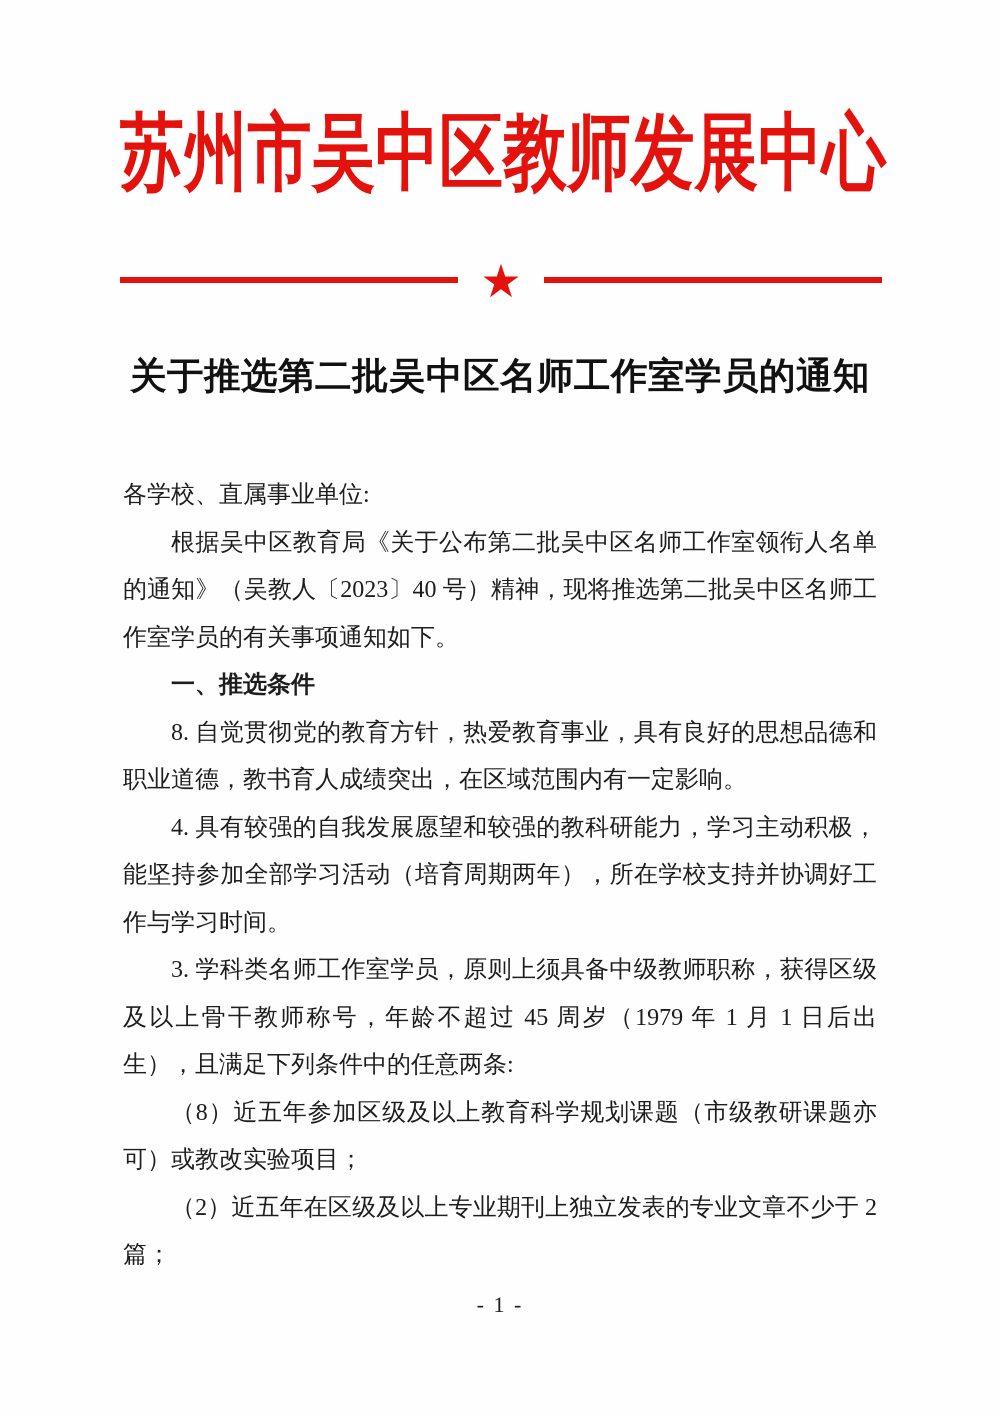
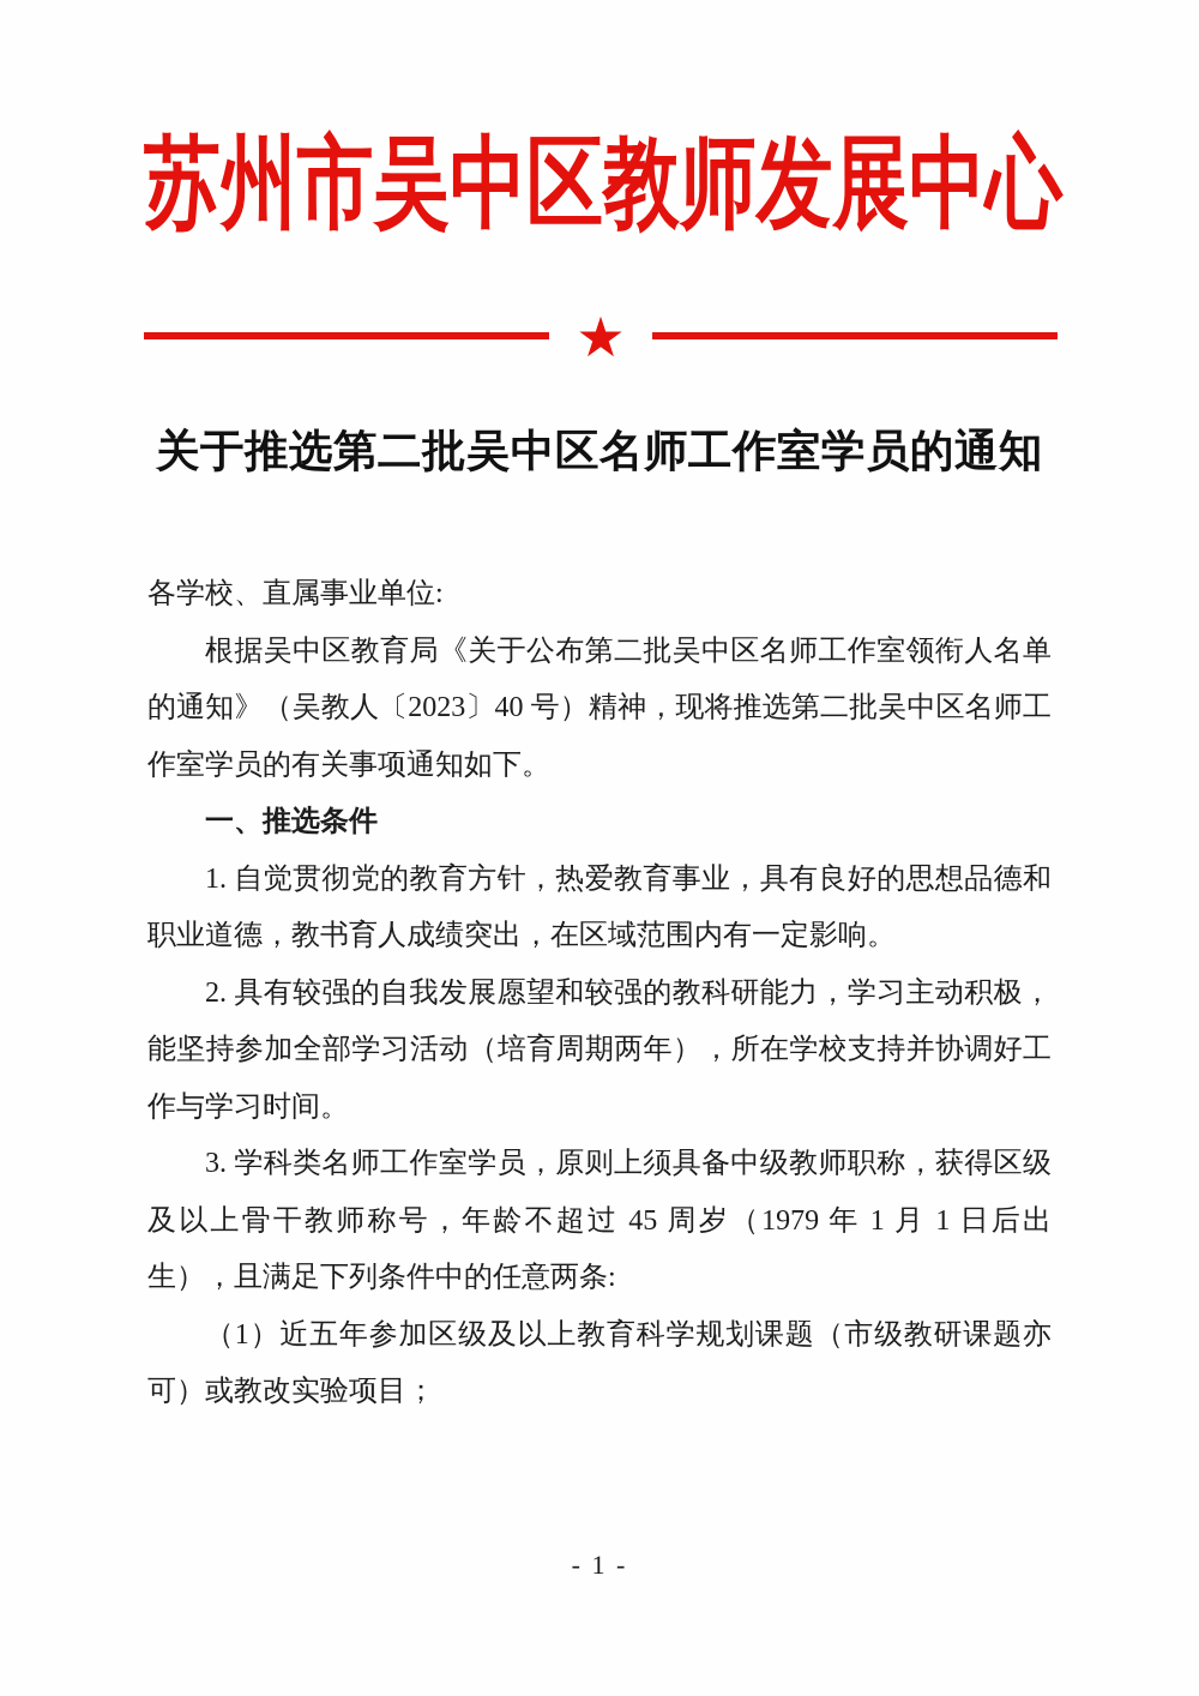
  苏州市吴中区教师发展中心
  ★
  关于推选第二批吴中区名师工作室学员的通知
  各学校、直属事业单位:
  根据吴中区教育局《关于公布第二批吴中区名师工作室领衔人名单的通知》（吴教人〔2023〕40 号）精神，现将推选第二批吴中区名师工作室学员的有关事项通知如下。
  一、推选条件
- 8. 自觉贯彻党的教育方针，热爱教育事业，具有良好的思想品德和职业道德，教书育人成绩突出，在区域范围内有一定影响。
+ 1. 自觉贯彻党的教育方针，热爱教育事业，具有良好的思想品德和职业道德，教书育人成绩突出，在区域范围内有一定影响。
- 4. 具有较强的自我发展愿望和较强的教科研能力，学习主动积极，能坚持参加全部学习活动（培育周期两年），所在学校支持并协调好工作与学习时间。
+ 2. 具有较强的自我发展愿望和较强的教科研能力，学习主动积极，能坚持参加全部学习活动（培育周期两年），所在学校支持并协调好工作与学习时间。
  3. 学科类名师工作室学员，原则上须具备中级教师职称，获得区级及以上骨干教师称号，年龄不超过 45 周岁（1979 年 1 月 1 日后出生），且满足下列条件中的任意两条:
- （8）近五年参加区级及以上教育科学规划课题（市级教研课题亦可）或教改实验项目；
+ （1）近五年参加区级及以上教育科学规划课题（市级教研课题亦可）或教改实验项目；
- （2）近五年在区级及以上专业期刊上独立发表的专业文章不少于 2 篇；
  - 1 -
